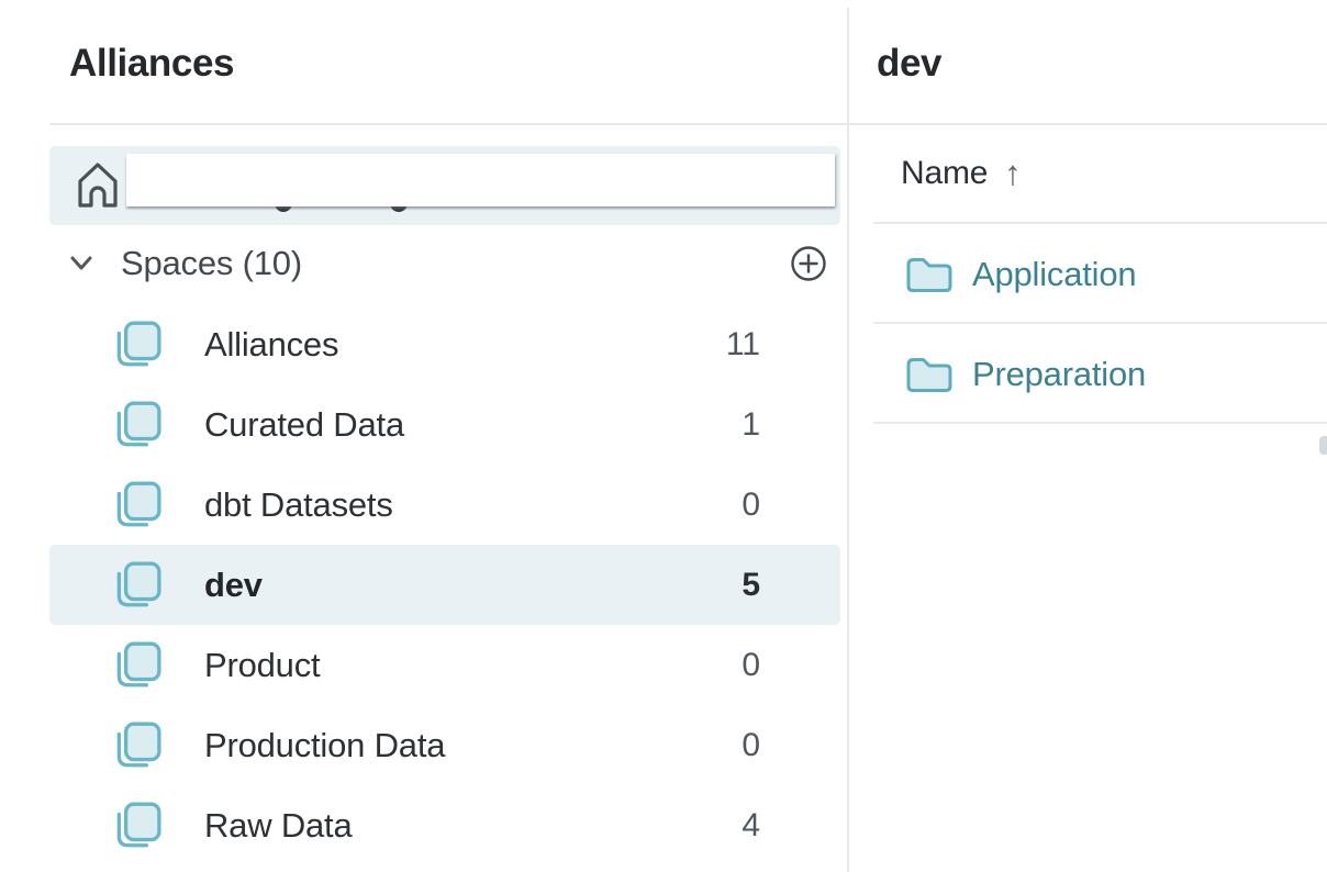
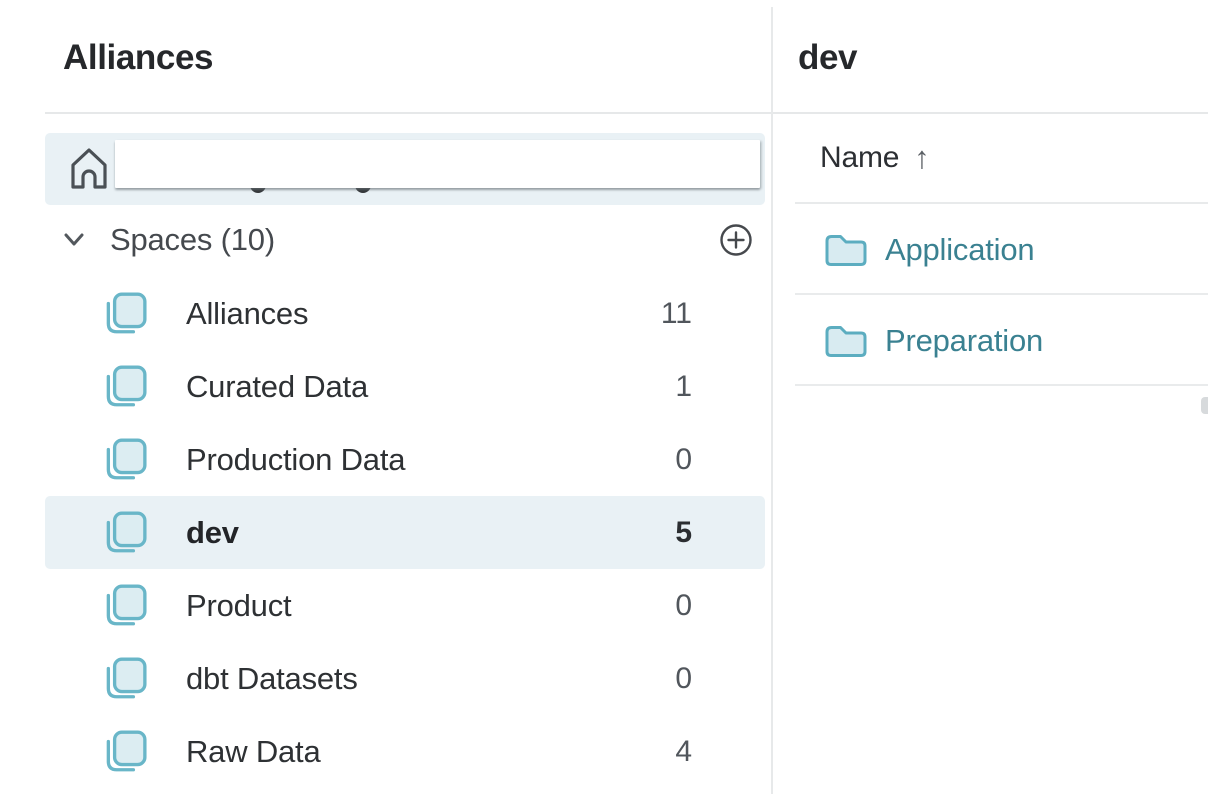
  Alliances
  Spaces (10)
  Alliances
  11
  Curated Data
  1
- dbt Datasets
+ Production Data
  0
  dev
  5
  Product
  0
- Production Data
+ dbt Datasets
  0
  Raw Data
  4
  dev
  Name
  ↑
  Application
  Preparation
